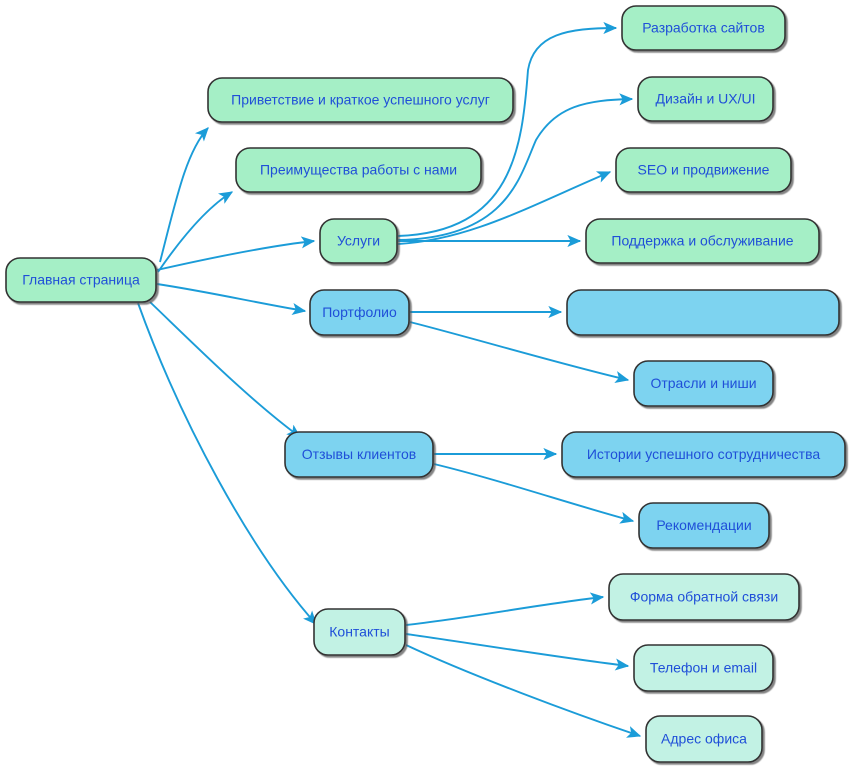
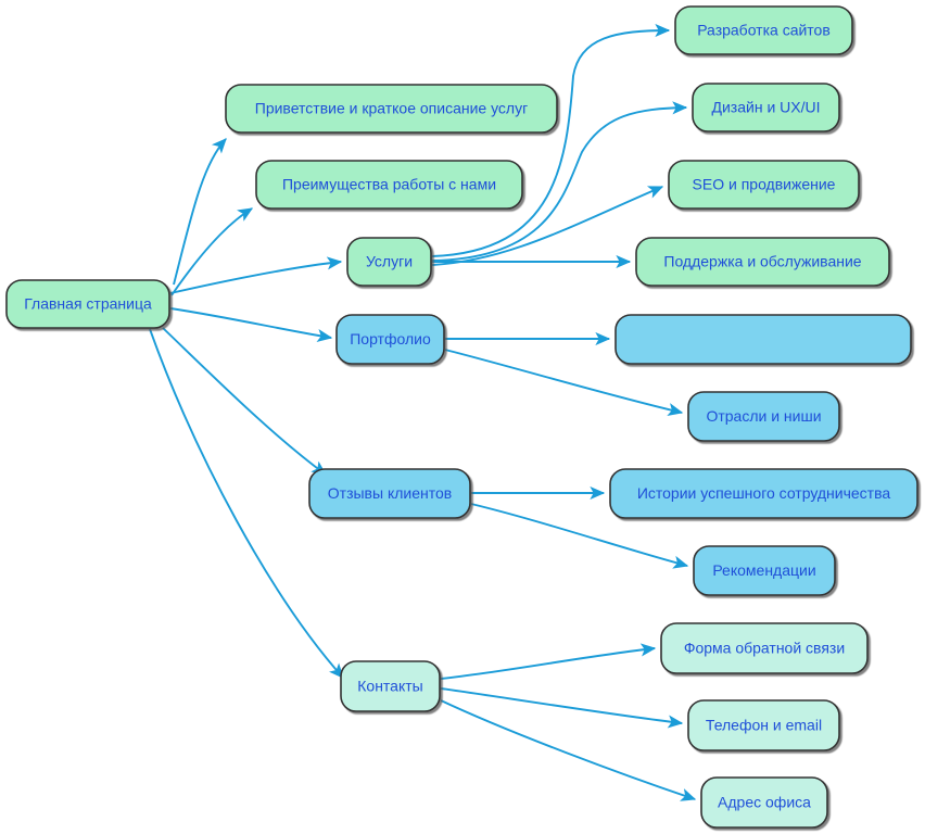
  Главная страница
- Приветствие и краткое успешного услуг
+ Приветствие и краткое описание услуг
  Преимущества работы с нами
  Услуги
  Разработка сайтов
  Дизайн и UX/UI
  SEO и продвижение
  Поддержка и обслуживание
  Портфолио
  Отрасли и ниши
  Отзывы клиентов
  Истории успешного сотрудничества
  Рекомендации
  Контакты
  Форма обратной связи
  Телефон и email
  Адрес офиса
